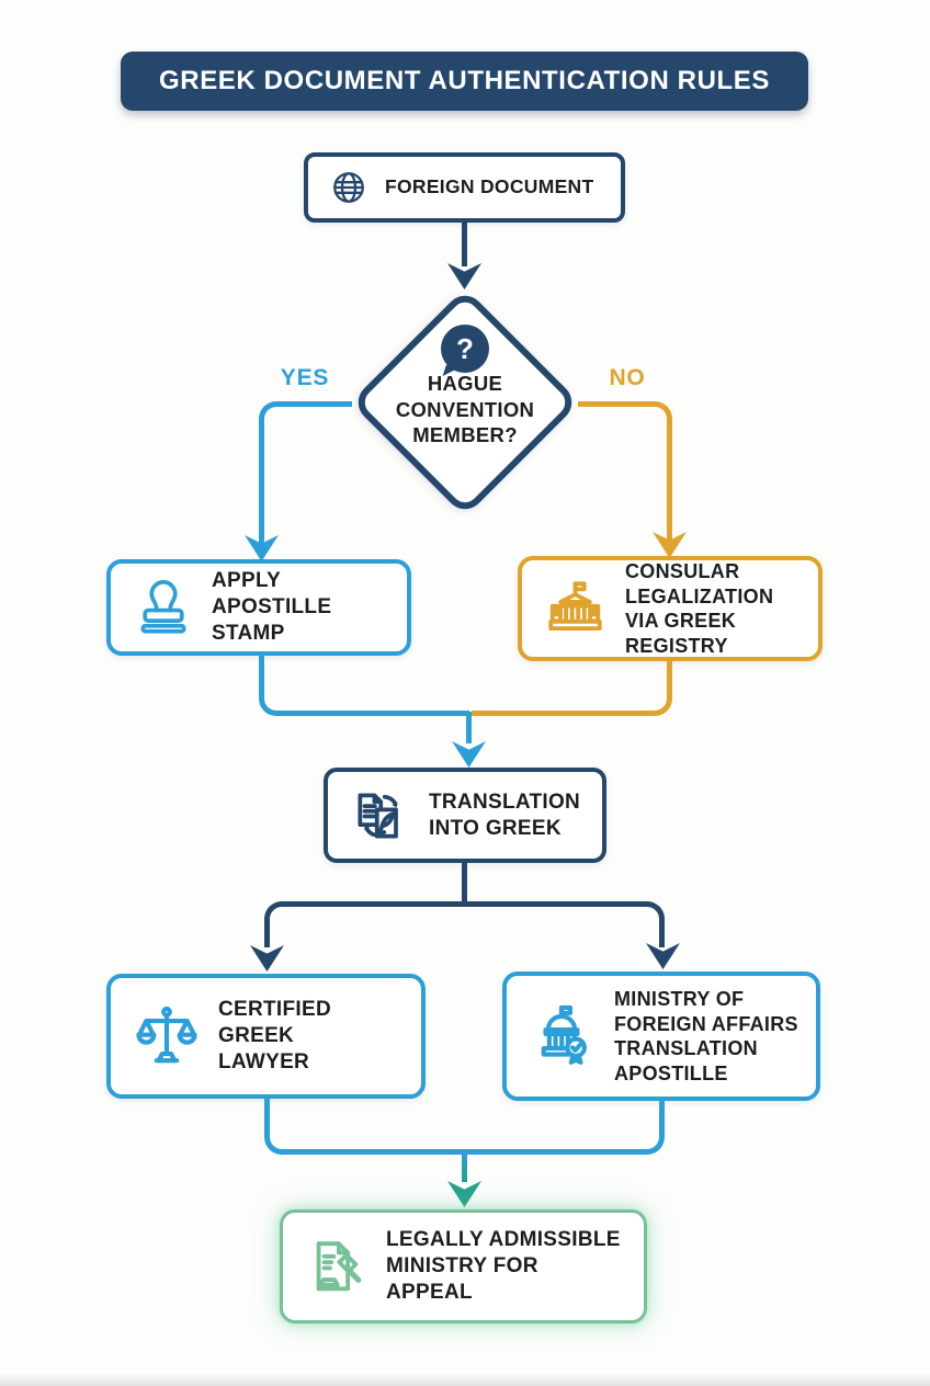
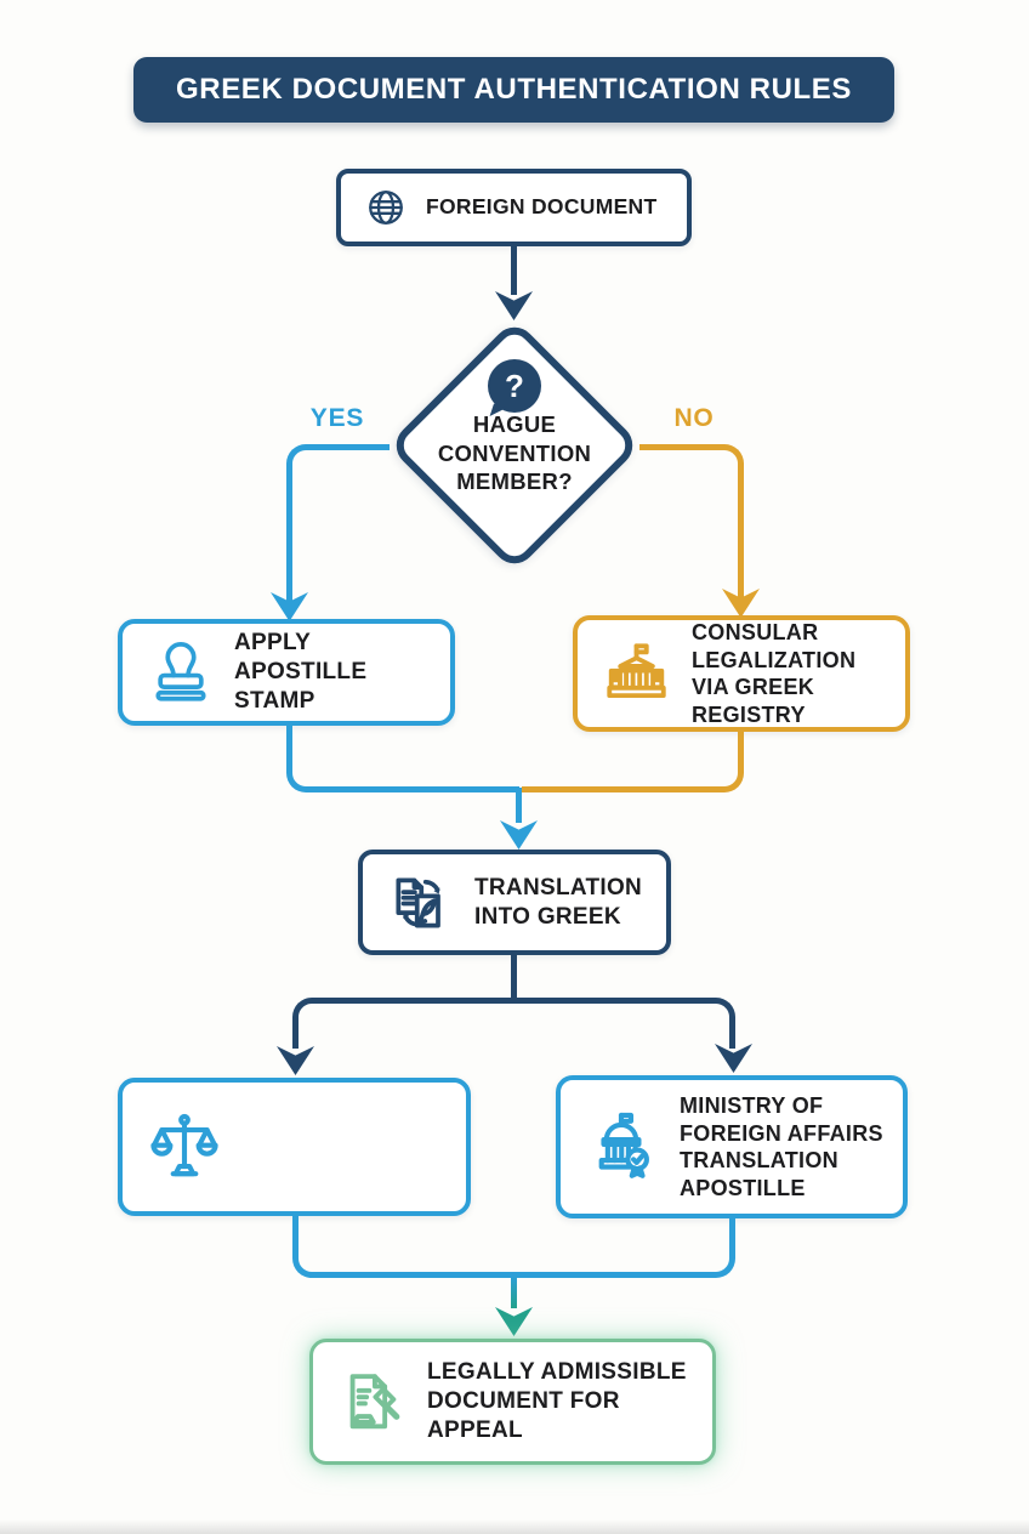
  GREEK DOCUMENT AUTHENTICATION RULES
  FOREIGN DOCUMENT
  ?
  HAGUE CONVENTION MEMBER?
  YES
  NO
  APPLY APOSTILLE STAMP
  CONSULAR LEGALIZATION VIA GREEK REGISTRY
  TRANSLATION INTO GREEK
- CERTIFIED GREEK LAWYER
  MINISTRY OF FOREIGN AFFAIRS TRANSLATION APOSTILLE
- LEGALLY ADMISSIBLE MINISTRY FOR APPEAL
+ LEGALLY ADMISSIBLE DOCUMENT FOR APPEAL
